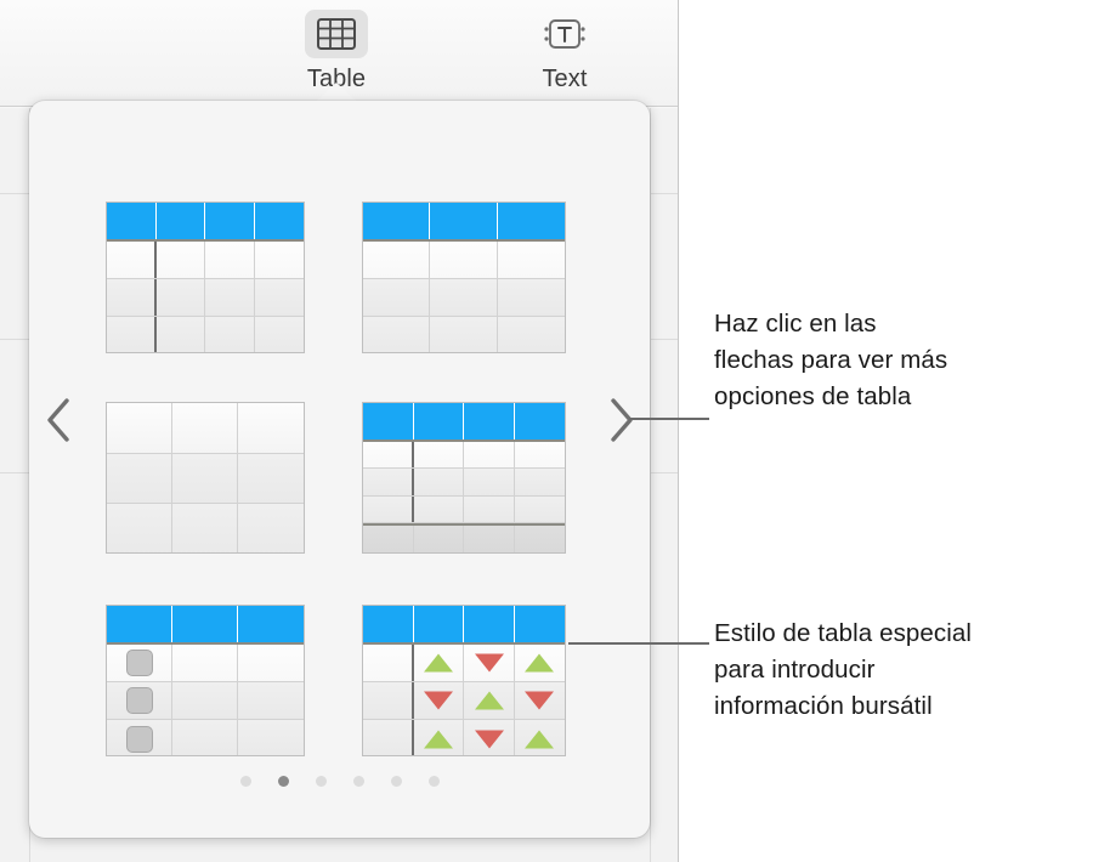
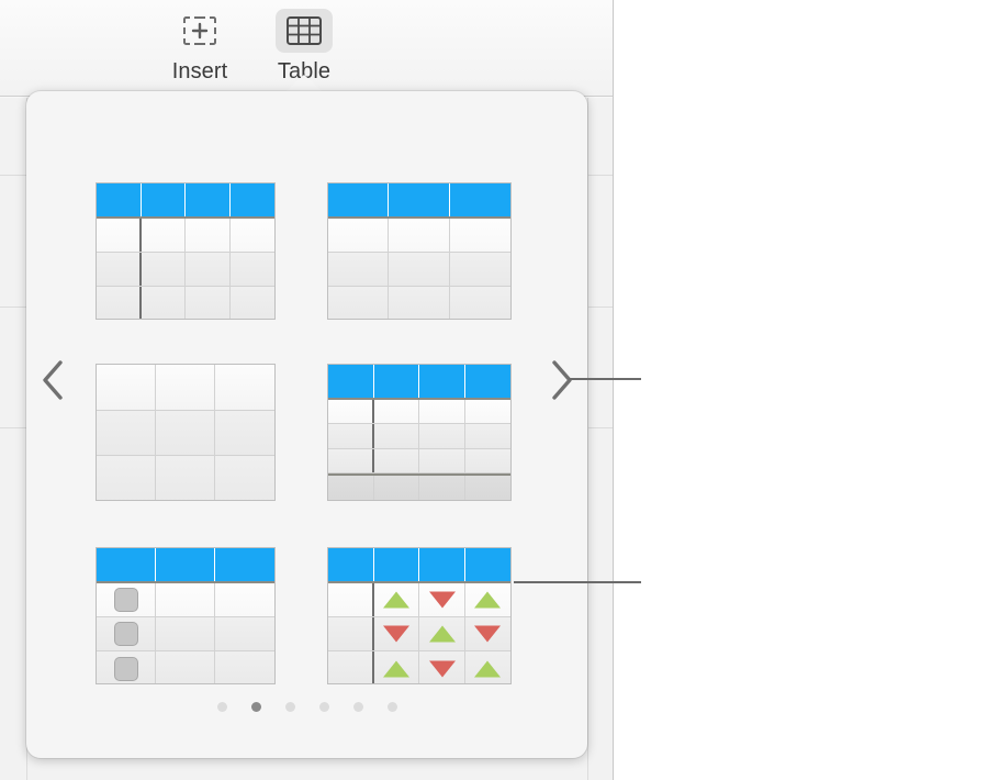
+ Insert
  Table
- Text
- Haz clic en las
- flechas para ver más
- opciones de tabla
- Estilo de tabla especial
- para introducir
- información bursátil
